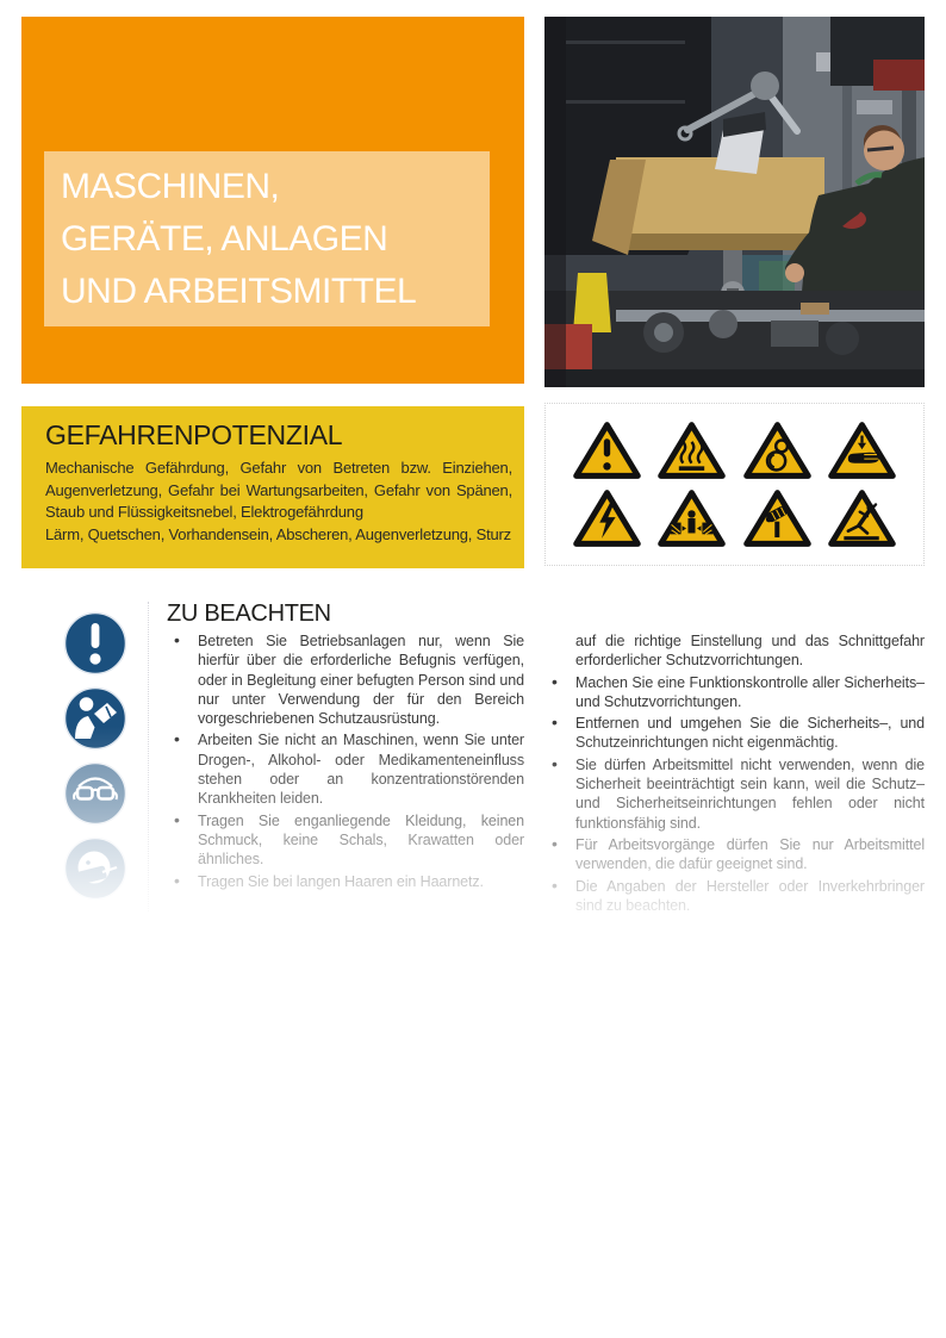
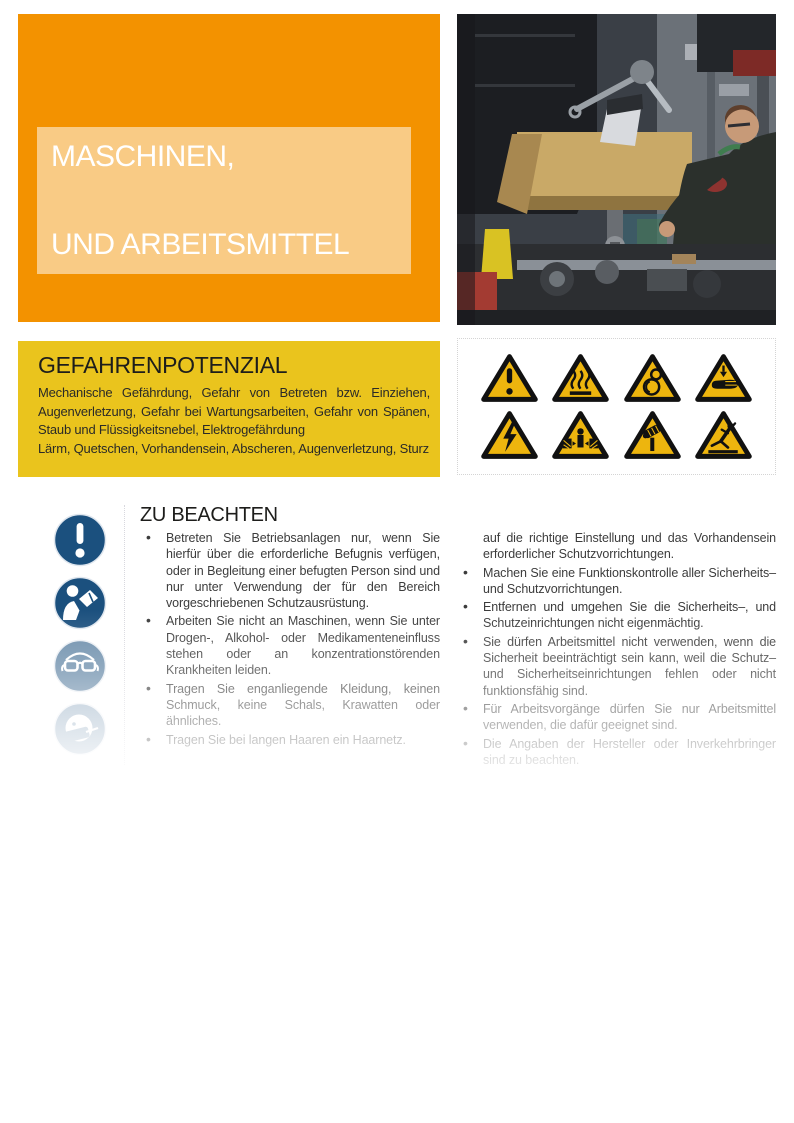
  MASCHINEN,
- GERÄTE, ANLAGEN
  UND ARBEITSMITTEL
  GEFAHRENPOTENZIAL
  Mechanische Gefährdung, Gefahr von Betreten bzw. Einziehen, Augenverletzung, Gefahr bei Wartungsarbeiten, Gefahr von Spänen, Staub und Flüssigkeitsnebel, Elektrogefährdung
  Lärm, Quetschen, Vorhandensein, Abscheren, Augenverletzung, Sturz
  ZU BEACHTEN
  Betreten Sie Betriebsanlagen nur, wenn Sie hierfür über die erforderliche Befugnis verfügen, oder in Begleitung einer befugten Person sind und nur unter Verwendung der für den Bereich vorgeschriebenen Schutzausrüstung.
- auf die richtige Einstellung und das Schnittgefahr erforderlicher Schutzvorrichtungen.
+ auf die richtige Einstellung und das Vorhandensein erforderlicher Schutzvorrichtungen.
  Machen Sie eine Funktionskontrolle aller Sicherheits– und Schutzvorrichtungen.
